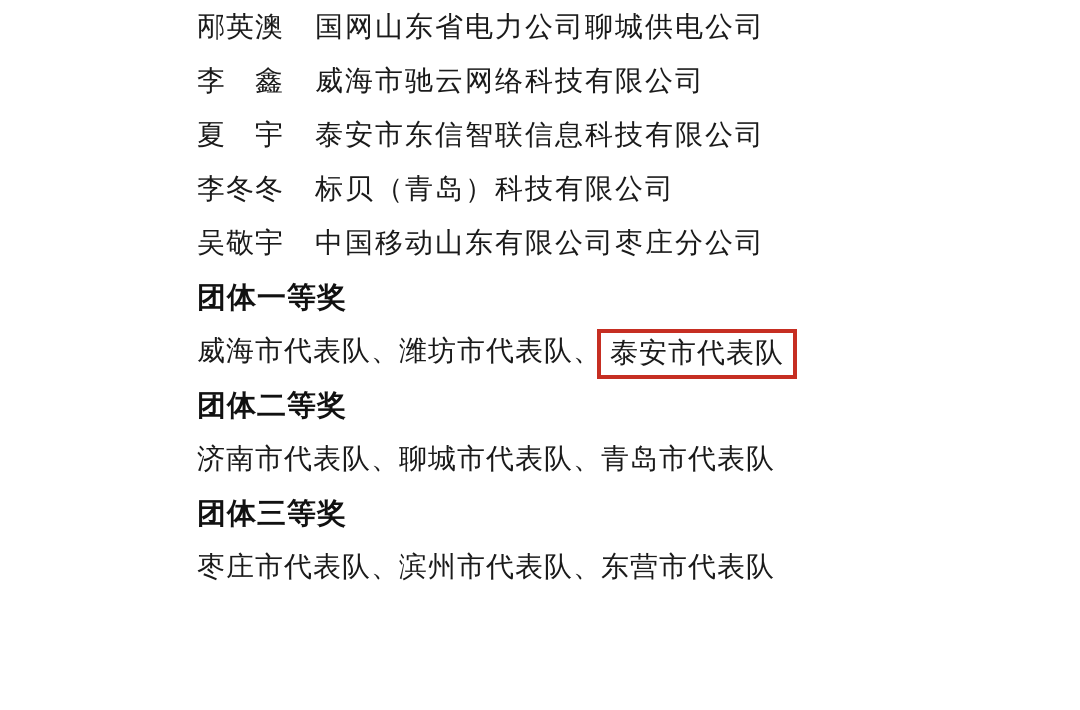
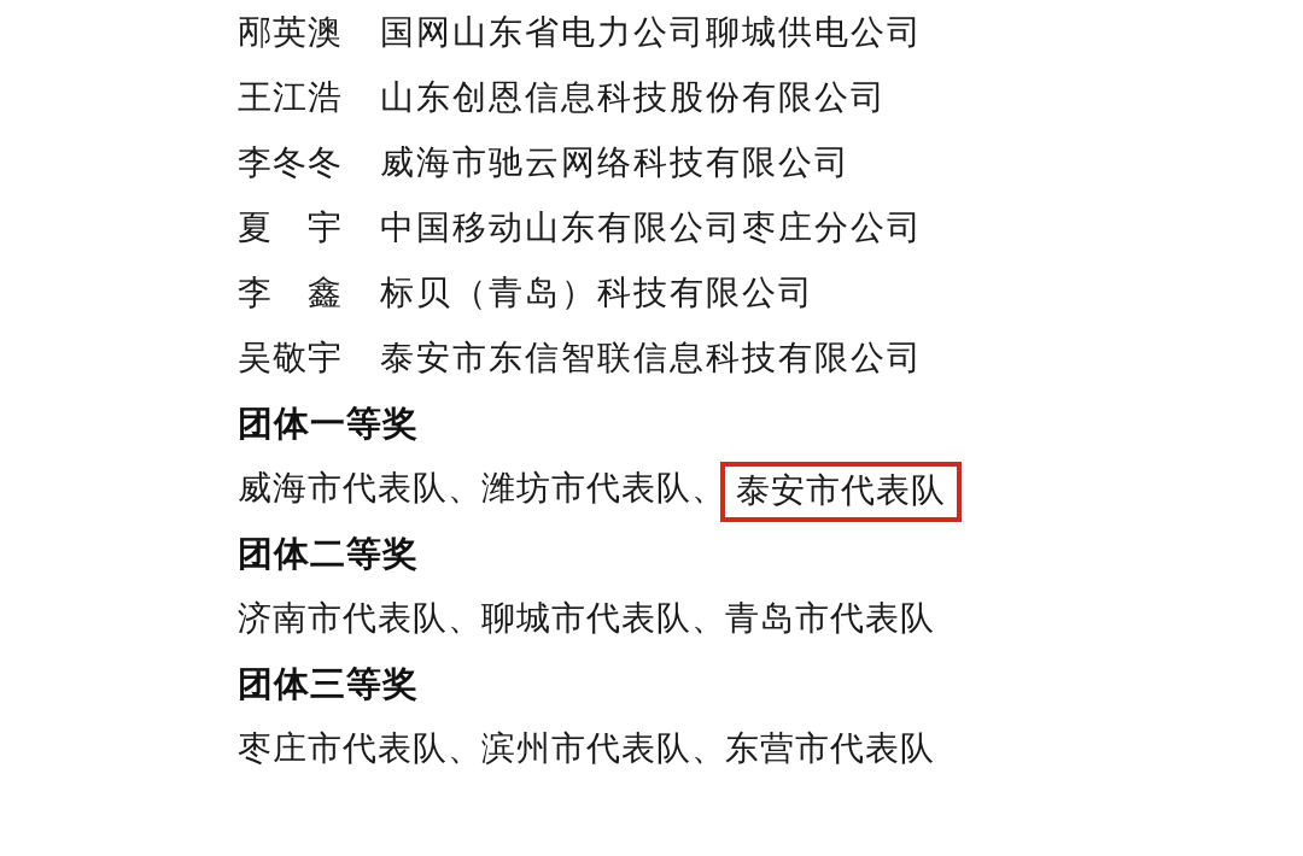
  邴英澳 国网山东省电力公司聊城供电公司
+ 王江浩 山东创恩信息科技股份有限公司
- 李 鑫 威海市驰云网络科技有限公司
+ 李冬冬 威海市驰云网络科技有限公司
- 夏 宇 泰安市东信智联信息科技有限公司
+ 夏 宇 中国移动山东有限公司枣庄分公司
- 李冬冬 标贝（青岛）科技有限公司
+ 李 鑫 标贝（青岛）科技有限公司
- 吴敬宇 中国移动山东有限公司枣庄分公司
+ 吴敬宇 泰安市东信智联信息科技有限公司
  团体一等奖
  威海市代表队、潍坊市代表队、 泰安市代表队
  团体二等奖
  济南市代表队、聊城市代表队、青岛市代表队
  团体三等奖
  枣庄市代表队、滨州市代表队、东营市代表队
